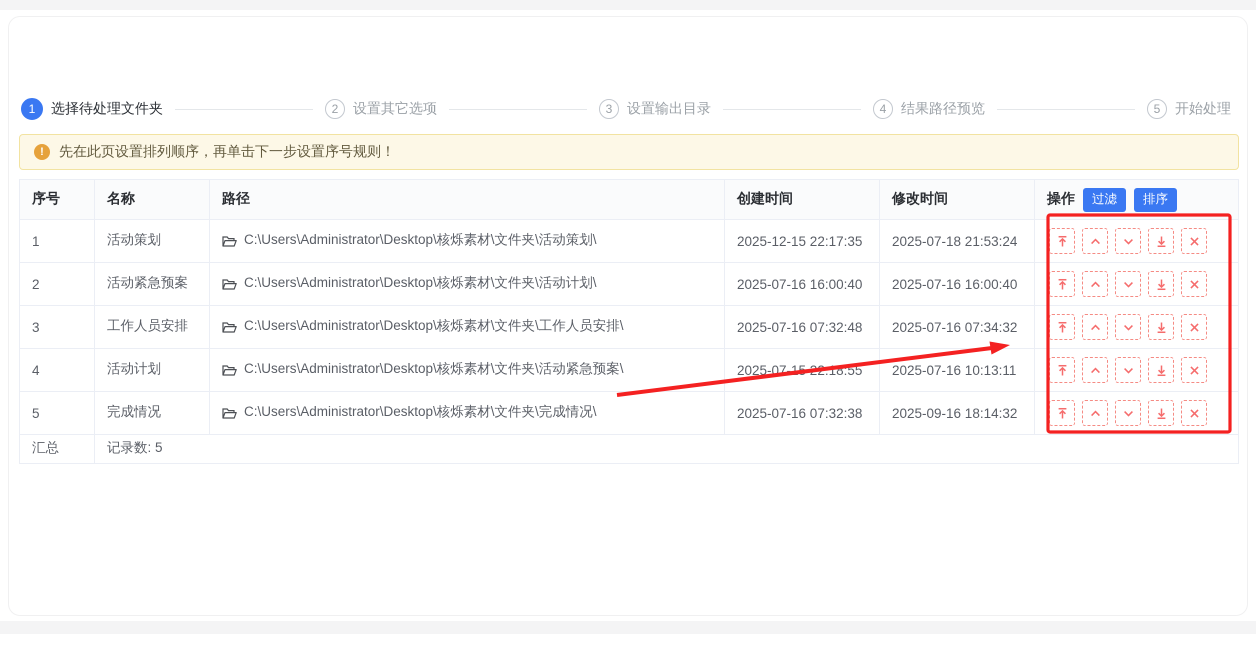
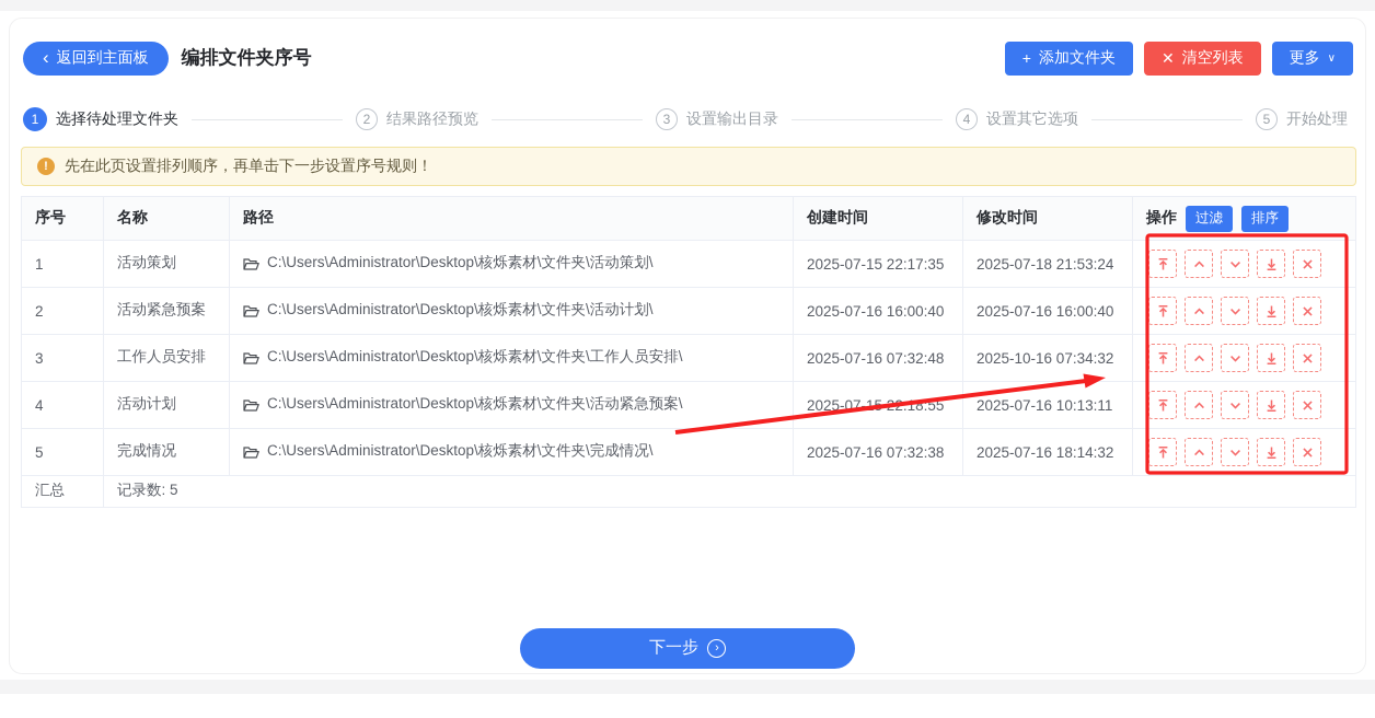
+ ‹
+ 返回到主面板
+ 编排文件夹序号
+ +
+ 添加文件夹
+ ✕
+ 清空列表
+ 更多
+ ∨
  1
  选择待处理文件夹
  2
- 设置其它选项
+ 结果路径预览
  3
  设置输出目录
  4
- 结果路径预览
+ 设置其它选项
  5
  开始处理
  !
  先在此页设置排列顺序，再单击下一步设置序号规则！
  序号	名称	路径	创建时间	修改时间	操作 过滤 排序
- 1	活动策划	C:\Users\Administrator\Desktop\核烁素材\文件夹\活动策划\	2025-12-15 22:17:35	2025-07-18 21:53:24
+ 1	活动策划	C:\Users\Administrator\Desktop\核烁素材\文件夹\活动策划\	2025-07-15 22:17:35	2025-07-18 21:53:24
  2	活动紧急预案	C:\Users\Administrator\Desktop\核烁素材\文件夹\活动计划\	2025-07-16 16:00:40	2025-07-16 16:00:40
- 3	工作人员安排	C:\Users\Administrator\Desktop\核烁素材\文件夹\工作人员安排\	2025-07-16 07:32:48	2025-07-16 07:34:32
+ 3	工作人员安排	C:\Users\Administrator\Desktop\核烁素材\文件夹\工作人员安排\	2025-07-16 07:32:48	2025-10-16 07:34:32
  4	活动计划	C:\Users\Administrator\Desktop\核烁素材\文件夹\活动紧急预案\	2025-07-18:55	2025-07-16 10:13:11
- 5	完成情况	C:\Users\Administrator\Desktop\核烁素材\文件夹\完成情况\	2025-07-16 07:32:38	2025-09-16 18:14:32
+ 5	完成情况	C:\Users\Administrator\Desktop\核烁素材\文件夹\完成情况\	2025-07-16 07:32:38	2025-07-16 18:14:32
  汇总	记录数: 5
+ 下一步
+ ›
